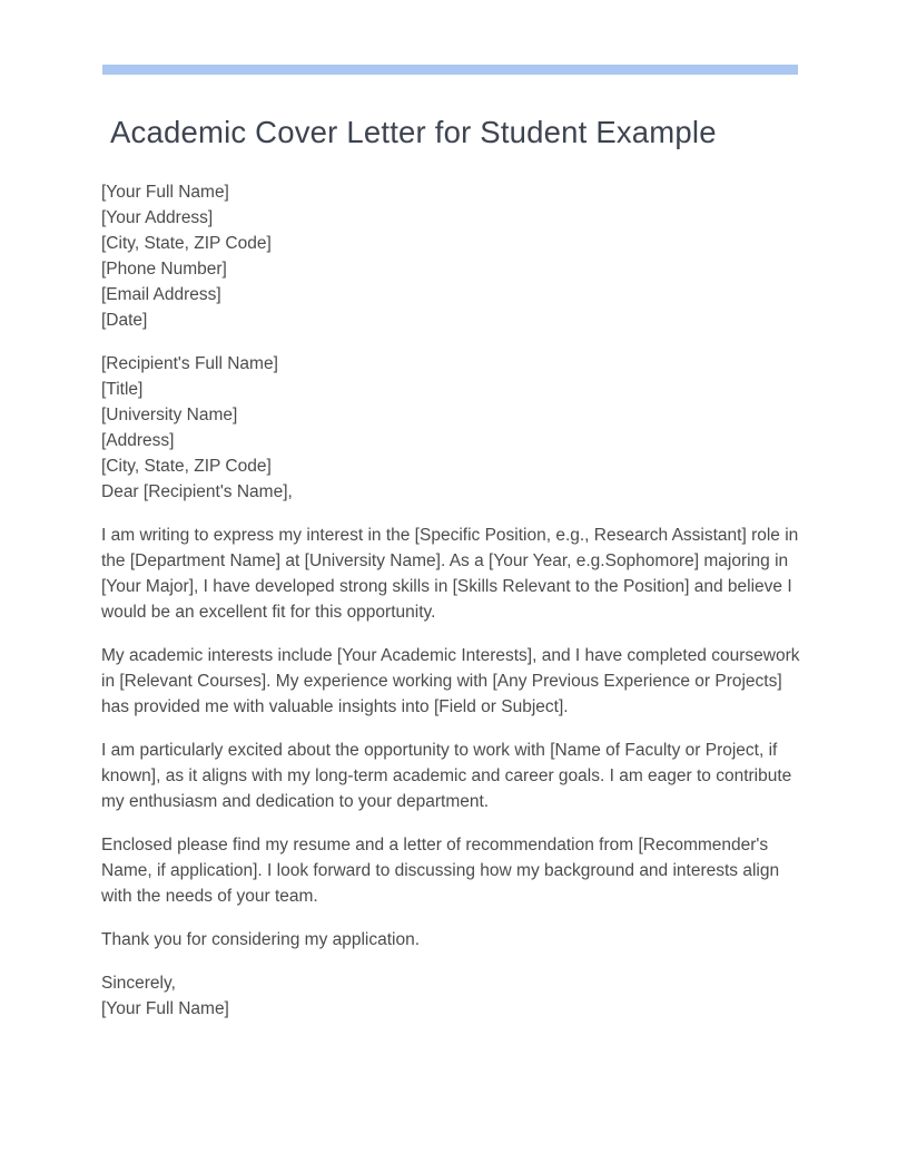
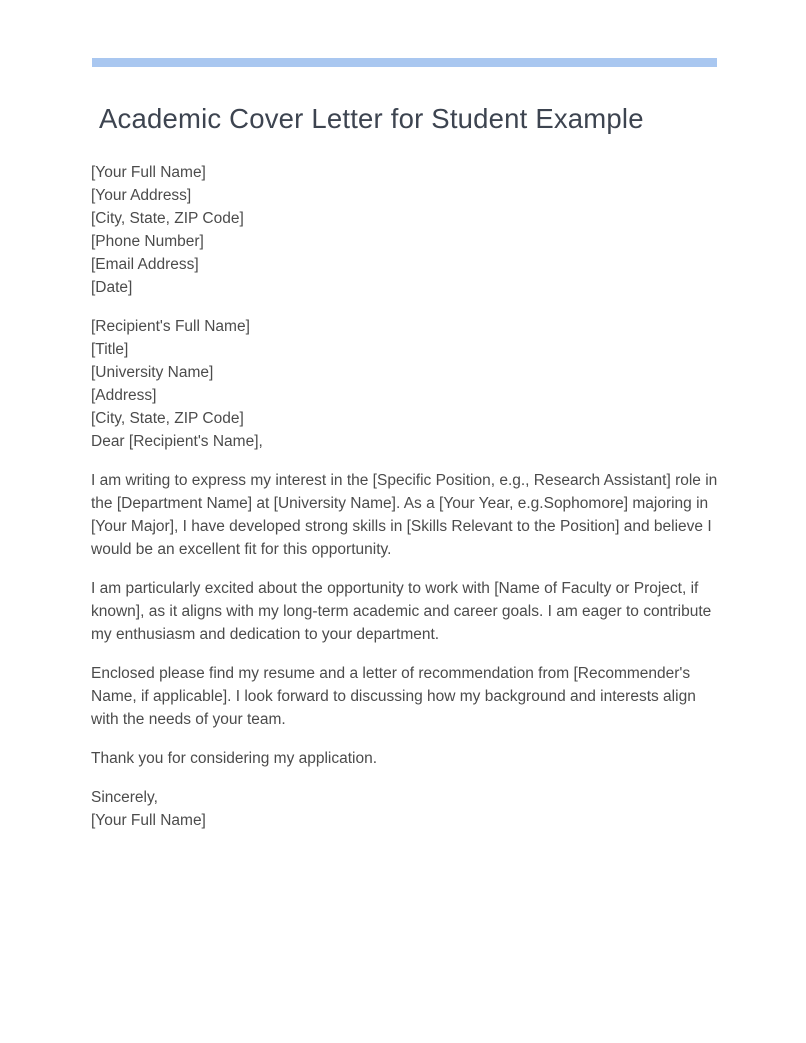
  Academic Cover Letter for Student Example
  [Your Full Name]
  [Your Address]
  [City, State, ZIP Code]
  [Phone Number]
  [Email Address]
  [Date]
  [Recipient's Full Name]
  [Title]
  [University Name]
  [Address]
  [City, State, ZIP Code]
  Dear [Recipient's Name],
  I am writing to express my interest in the [Specific Position, e.g., Research Assistant] role in the [Department Name] at [University Name]. As a [Your Year, e.g.Sophomore] majoring in [Your Major], I have developed strong skills in [Skills Relevant to the Position] and believe I would be an excellent fit for this opportunity.
- My academic interests include [Your Academic Interests], and I have completed coursework in [Relevant Courses]. My experience working with [Any Previous Experience or Projects] has provided me with valuable insights into [Field or Subject].
  I am particularly excited about the opportunity to work with [Name of Faculty or Project, if known], as it aligns with my long-term academic and career goals. I am eager to contribute my enthusiasm and dedication to your department.
- Enclosed please find my resume and a letter of recommendation from [Recommender's Name, if application]. I look forward to discussing how my background and interests align with the needs of your team.
+ Enclosed please find my resume and a letter of recommendation from [Recommender's Name, if applicable]. I look forward to discussing how my background and interests align with the needs of your team.
  Thank you for considering my application.
  Sincerely,
  [Your Full Name]
